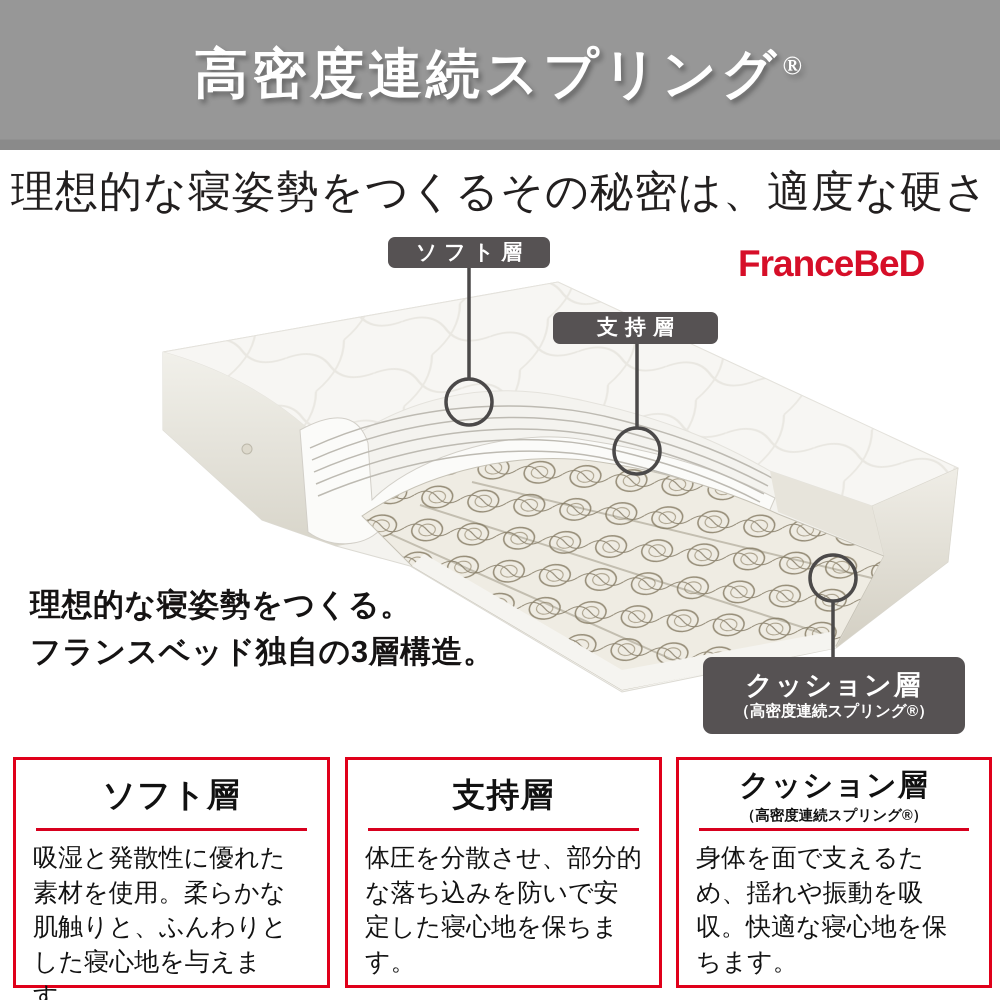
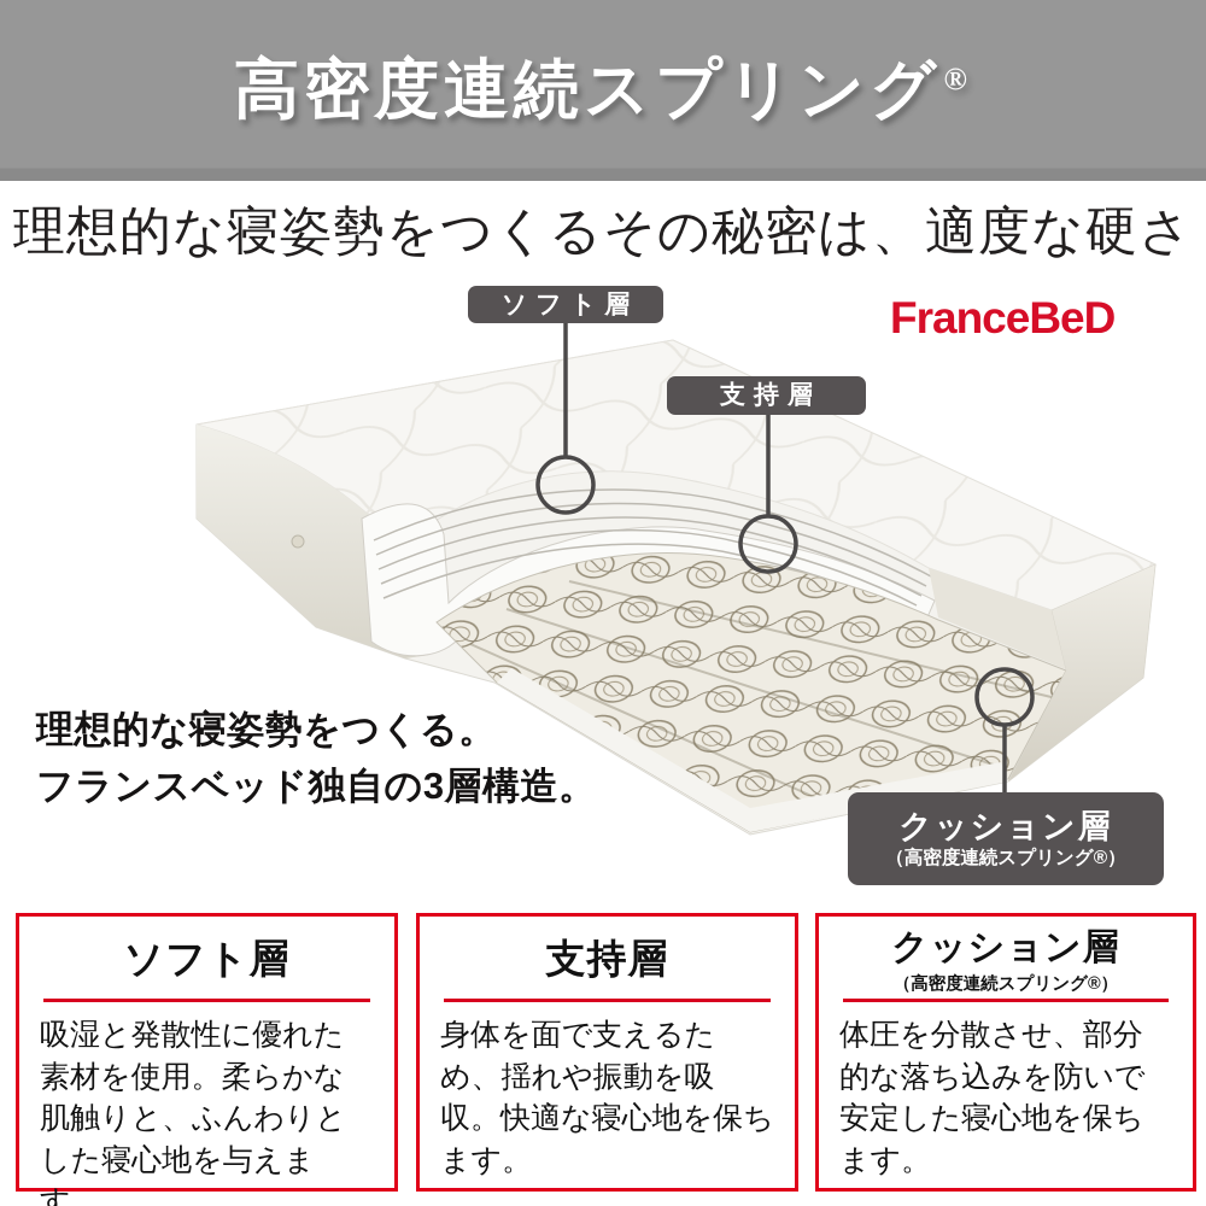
  高密度連続スプリング®
  理想的な寝姿勢をつくるその秘密は、適度な硬さ
  ソフト層
  支持層
  クッション層
  （高密度連続スプリング®）
  FranceBeD
  理想的な寝姿勢をつくる。
  フランスベッド独自の3層構造。
  ソフト層
  吸湿と発散性に優れた素材を使用。柔らかな肌触りと、ふんわりとした寝心地を与えます。
  支持層
- 体圧を分散させ、部分的な落ち込みを防いで安定した寝心地を保ちます。
+ 身体を面で支えるため、揺れや振動を吸収。快適な寝心地を保ちます。
  クッション層
  （高密度連続スプリング®）
- 身体を面で支えるため、揺れや振動を吸収。快適な寝心地を保ちます。
+ 体圧を分散させ、部分的な落ち込みを防いで安定した寝心地を保ちます。
